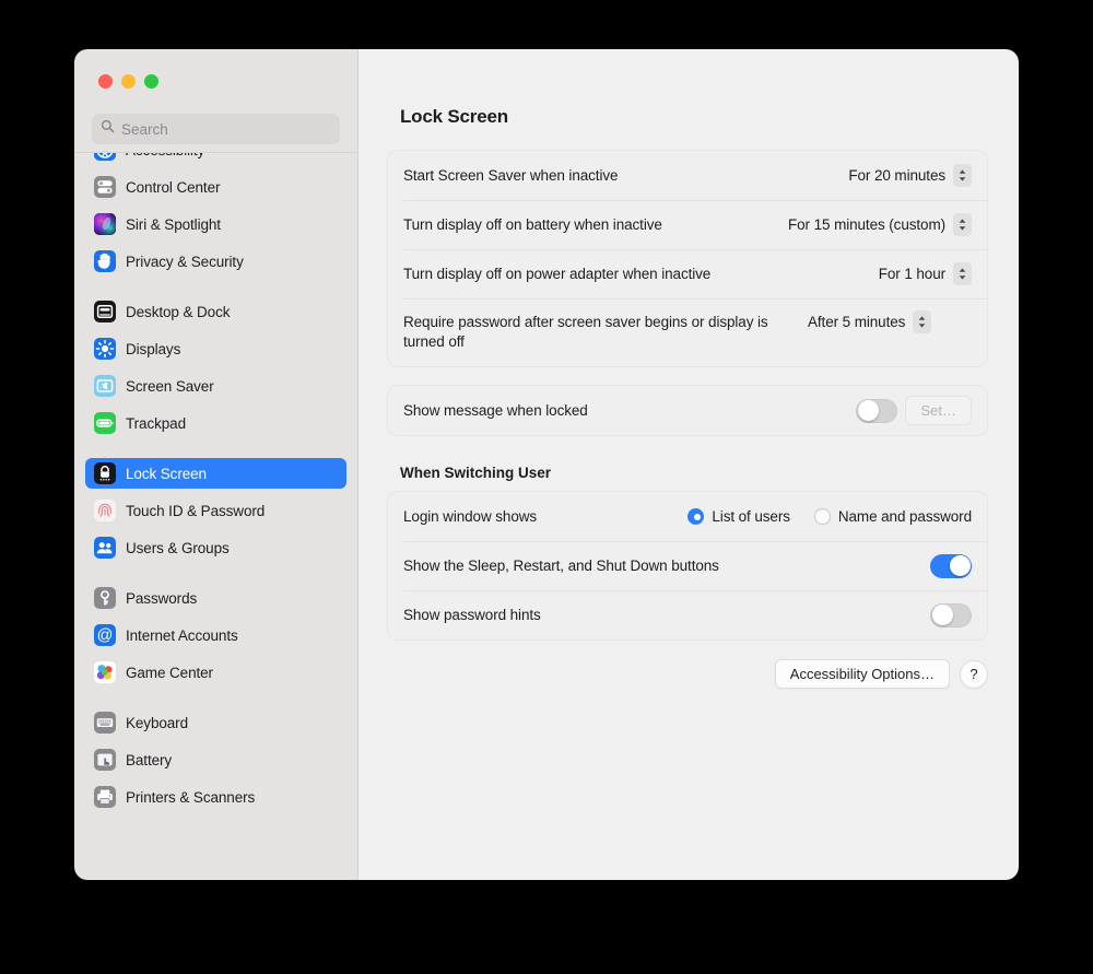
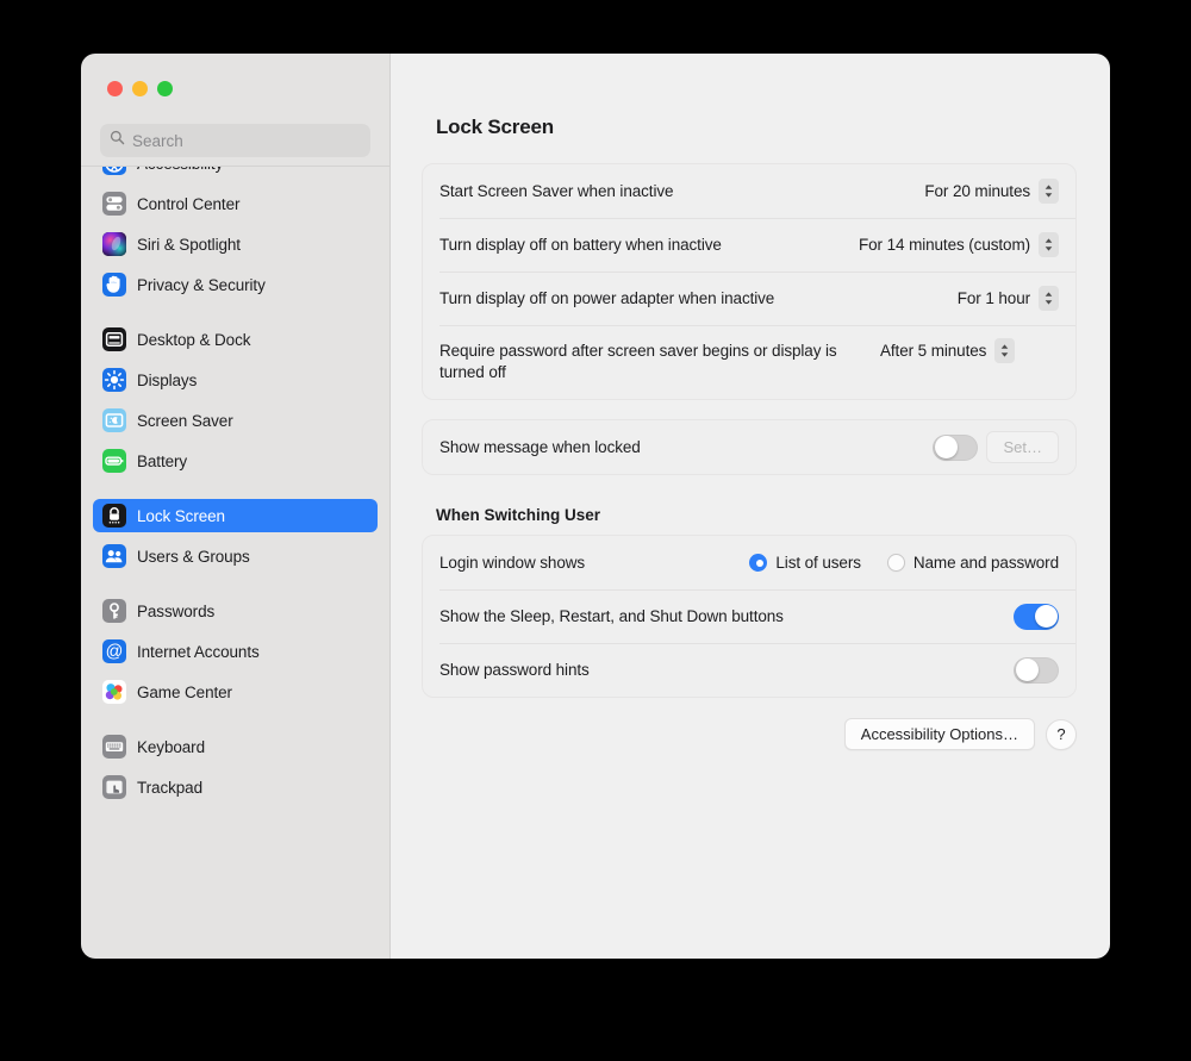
  Search
  Control Center
  Siri & Spotlight
  Privacy & Security
  Desktop & Dock
  Displays
  Screen Saver
- Trackpad
+ Battery
  Lock Screen
- Touch ID & Password
  Users & Groups
  Passwords
  @
  Internet Accounts
  Game Center
  Keyboard
- Battery
+ Trackpad
- Printers & Scanners
  Lock Screen
  Start Screen Saver when inactive
  For 20 minutes
  Turn display off on battery when inactive
- For 15 minutes (custom)
+ For 14 minutes (custom)
  Turn display off on power adapter when inactive
  For 1 hour
  Require password after screen saver begins or display is turned off
  After 5 minutes
  Show message when locked
  Set…
  When Switching User
  Login window shows
  List of users
  Name and password
  Show the Sleep, Restart, and Shut Down buttons
  Show password hints
  Accessibility Options…
  ?
